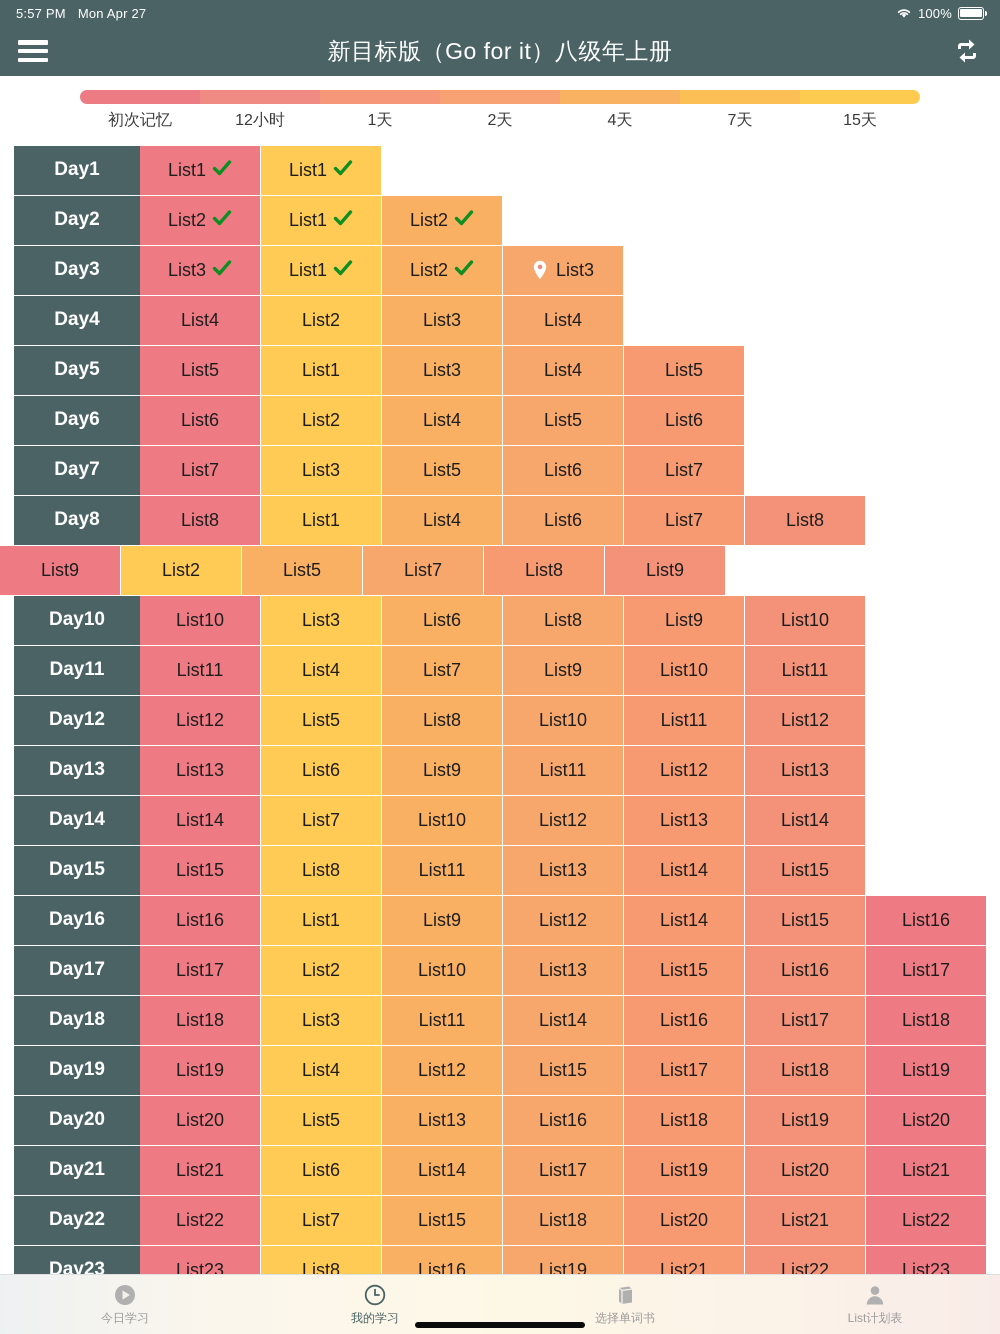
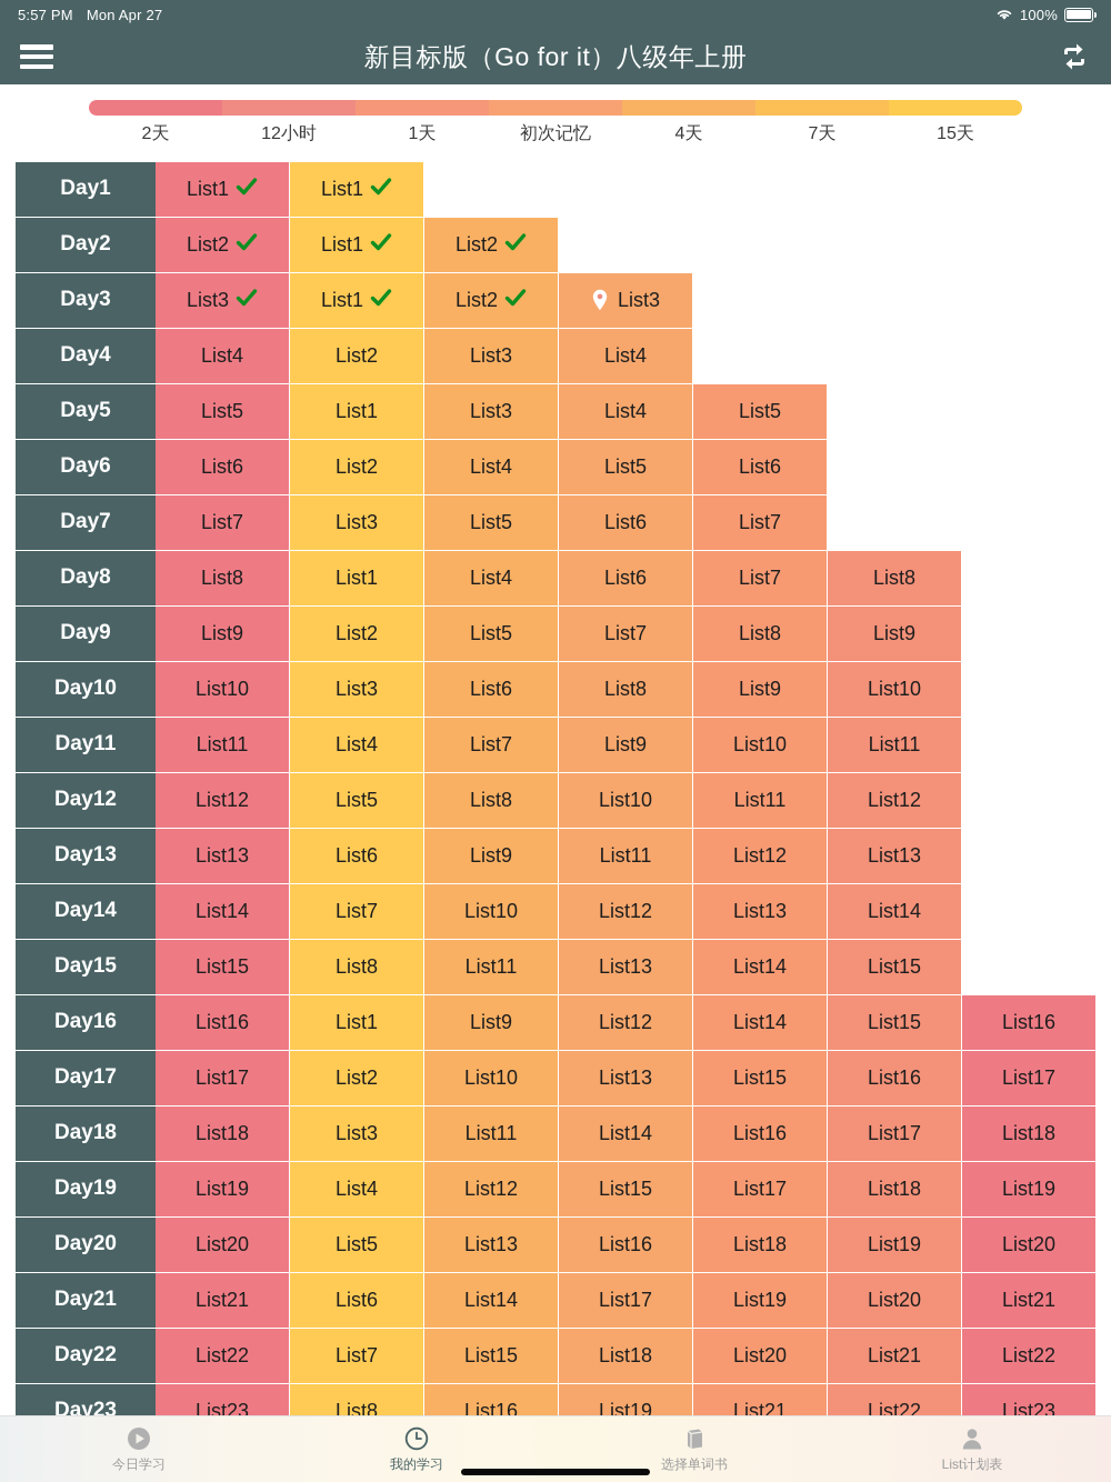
  5:57 PM
  Mon Apr 27
  100%
  新目标版（Go for it）八级年上册
- 初次记忆
+ 2天
  12小时
  1天
- 2天
+ 初次记忆
  4天
  7天
  15天
  Day1
  List1
  List1
  Day2
  List2
  List1
  List2
  Day3
  List3
  List1
  List2
  List3
  Day4
  List4
  List2
  List3
  List4
  Day5
  List5
  List1
  List3
  List4
  List5
  Day6
  List6
  List2
  List4
  List5
  List6
  Day7
  List7
  List3
  List5
  List6
  List7
  Day8
  List8
  List1
  List4
  List6
  List7
  List8
+ Day9
  List9
  List2
  List5
  List7
  List8
  List9
  Day10
  List10
  List3
  List6
  List8
  List9
  List10
  Day11
  List11
  List4
  List7
  List9
  List10
  List11
  Day12
  List12
  List5
  List8
  List10
  List11
  List12
  Day13
  List13
  List6
  List9
  List11
  List12
  List13
  Day14
  List14
  List7
  List10
  List12
  List13
  List14
  Day15
  List15
  List8
  List11
  List13
  List14
  List15
  Day16
  List16
  List1
  List9
  List12
  List14
  List15
  List16
  Day17
  List17
  List2
  List10
  List13
  List15
  List16
  List17
  Day18
  List18
  List3
  List11
  List14
  List16
  List17
  List18
  Day19
  List19
  List4
  List12
  List15
  List17
  List18
  List19
  Day20
  List20
  List5
  List13
  List16
  List18
  List19
  List20
  Day21
  List21
  List6
  List14
  List17
  List19
  List20
  List21
  Day22
  List22
  List7
  List15
  List18
  List20
  List21
  List22
  Day23
  List23
  List8
  List16
  List19
  List21
  List22
  List23
  今日学习
  我的学习
  选择单词书
  List计划表
